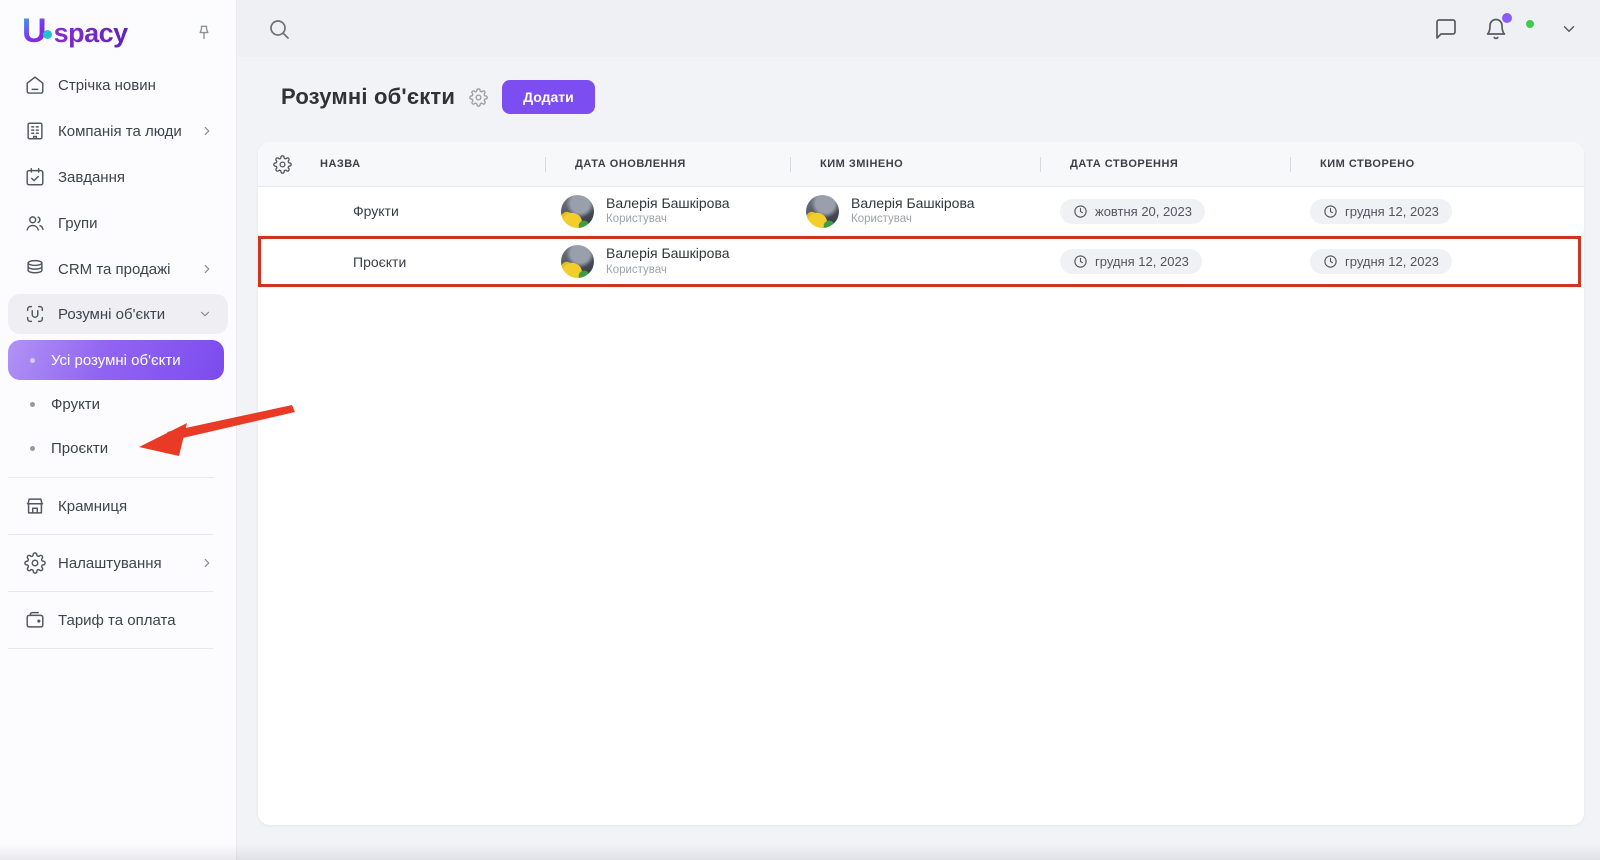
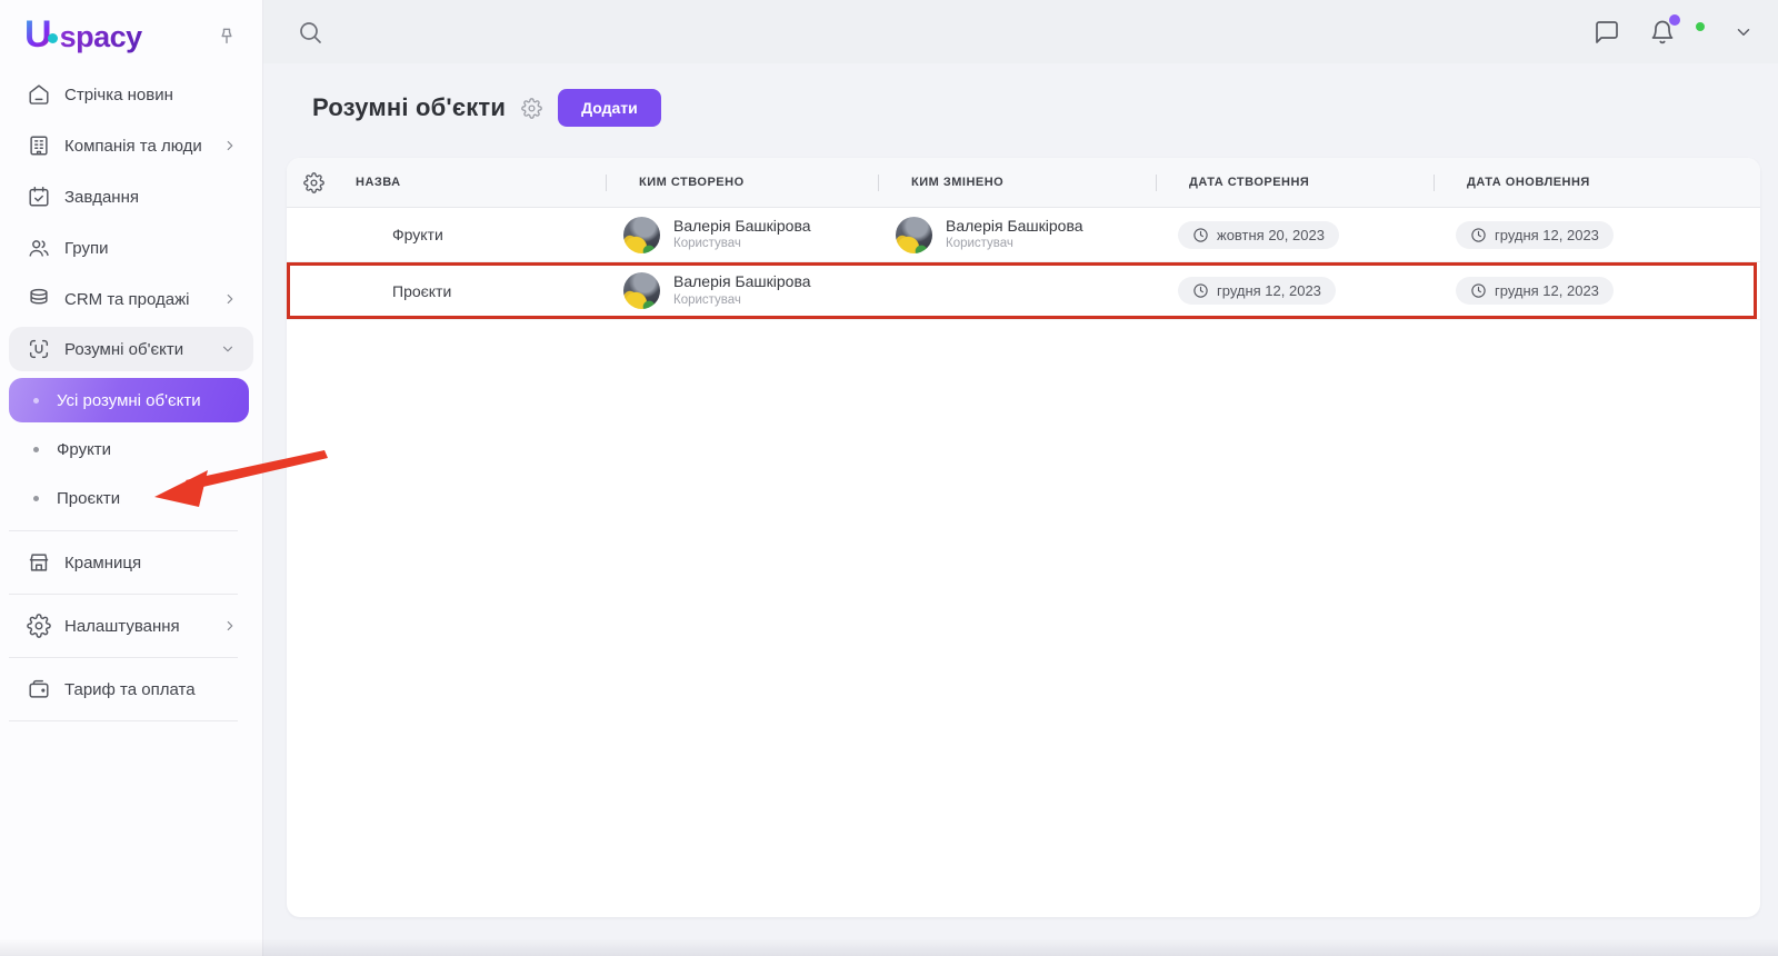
  U
  spacy
  Стрічка новин
  Компанія та люди
  Завдання
  Групи
  CRM та продажі
  Розумні об'єкти
  Усі розумні об'єкти
  Фрукти
  Проєкти
  Крамниця
  Налаштування
  Тариф та оплата
  Розумні об'єкти
  Додати
  НАЗВА
- ДАТА ОНОВЛЕННЯ
+ КИМ СТВОРЕНО
  КИМ ЗМІНЕНО
  ДАТА СТВОРЕННЯ
- КИМ СТВОРЕНО
+ ДАТА ОНОВЛЕННЯ
  Фрукти
  Валерія Башкірова
  Користувач
  Валерія Башкірова
  Користувач
  жовтня 20, 2023
  грудня 12, 2023
  Проєкти
  Валерія Башкірова
  Користувач
  грудня 12, 2023
  грудня 12, 2023
